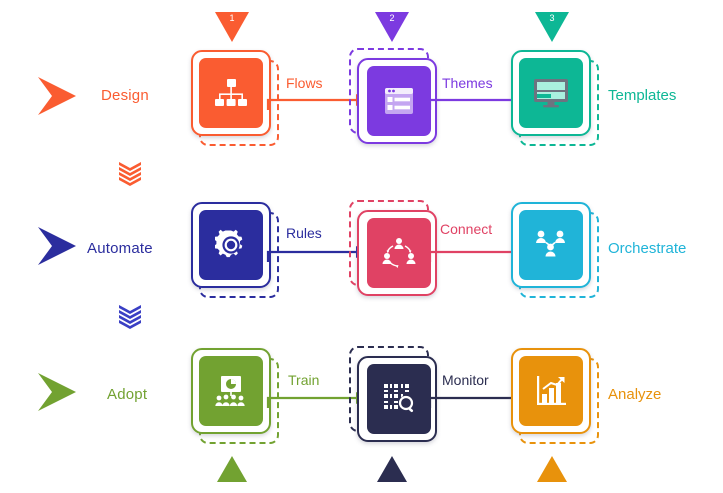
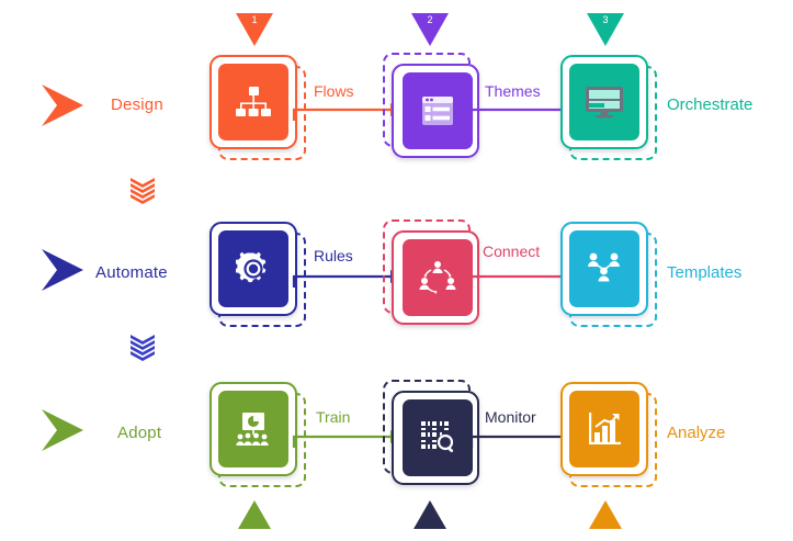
  Design
  1
  2
  3
  Flows
  Themes
- Templates
+ Orchestrate
  Automate
  Rules
  Connect
- Orchestrate
+ Templates
  Adopt
  Train
  Monitor
  Analyze
